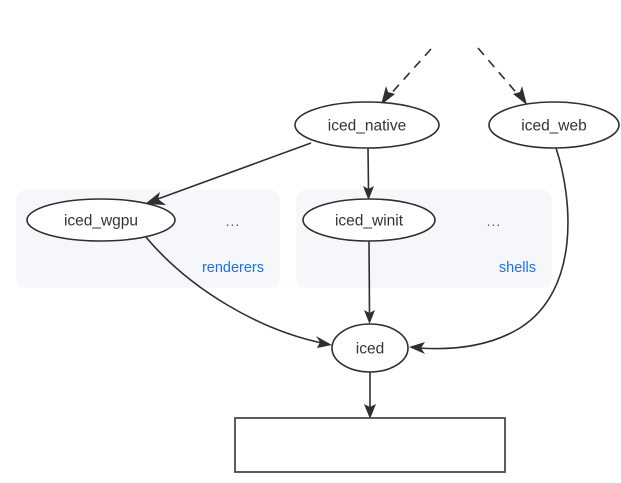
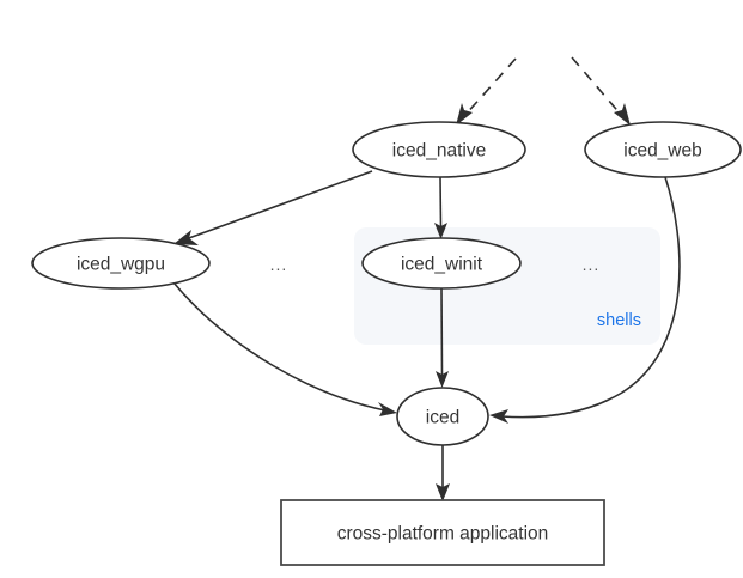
- renderers
  shells
  ...
  ...
  iced_native
  iced_web
  iced_wgpu
  iced_winit
  iced
+ cross-platform application
